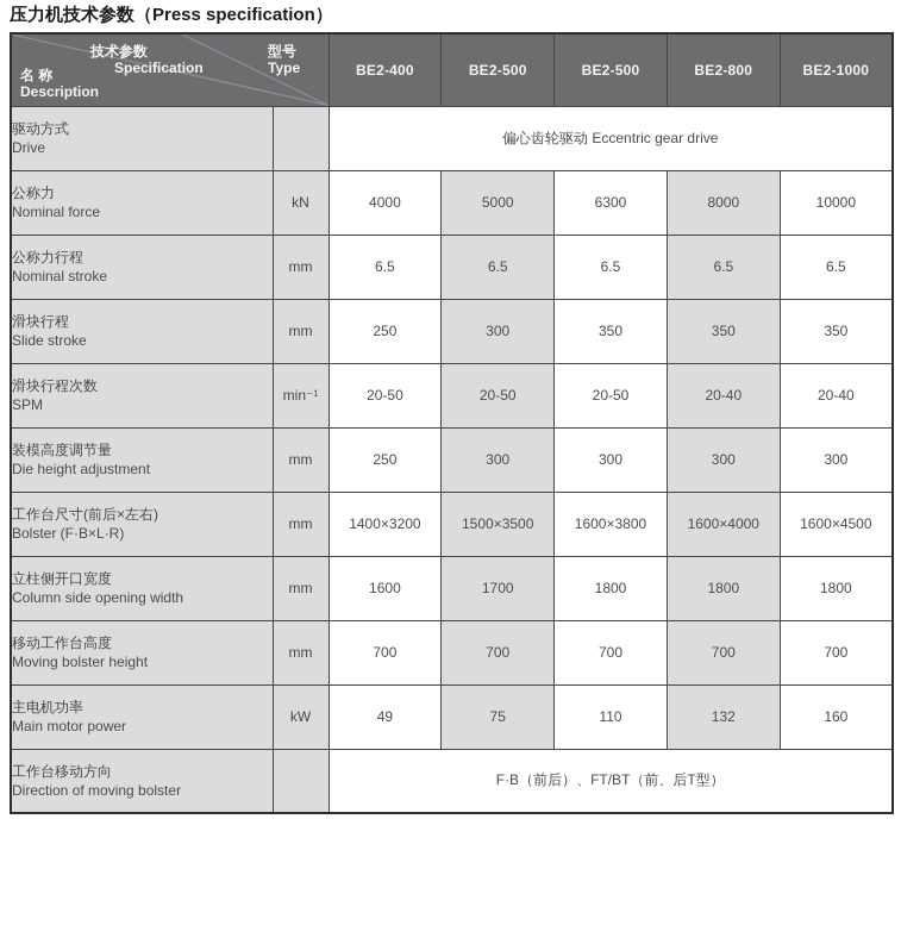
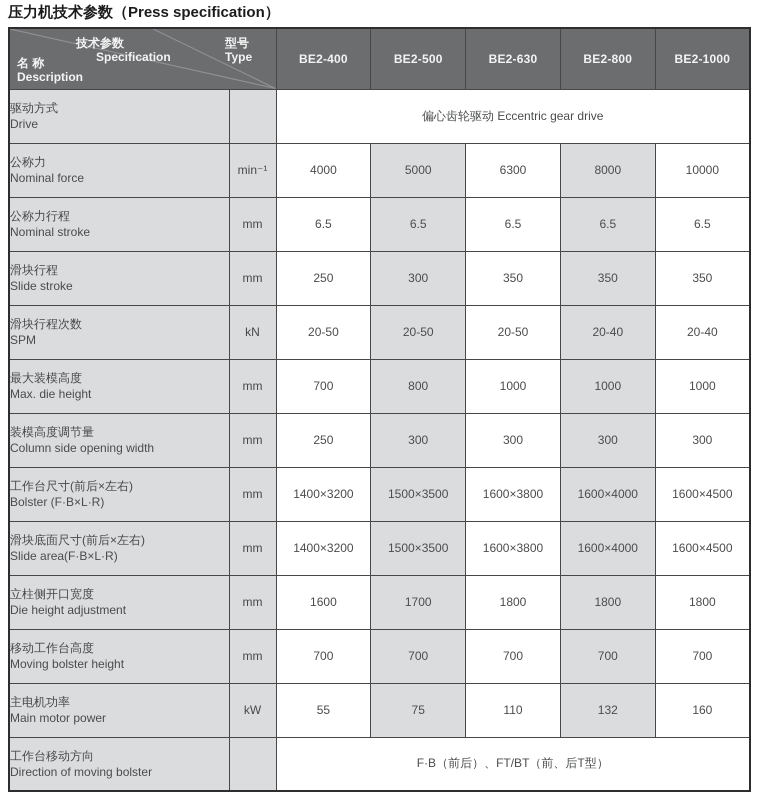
  压力机技术参数（Press specification）
- 技术参数 Specification 型号 Type 名 称 Description	BE2-400	BE2-500	BE2-500	BE2-800	BE2-1000
+ 技术参数 Specification 型号 Type 名 称 Description	BE2-400	BE2-500	BE2-630	BE2-800	BE2-1000
  驱动方式Drive		偏心齿轮驱动 Eccentric gear drive
- 公称力Nominal force	kN	4000	5000	6300	8000	10000
+ 公称力Nominal force	min⁻¹	4000	5000	6300	8000	10000
  公称力行程Nominal stroke	mm	6.5	6.5	6.5	6.5	6.5
  滑块行程Slide stroke	mm	250	300	350	350	350
- 滑块行程次数SPM	min⁻¹	20-50	20-50	20-50	20-40	20-40
+ 滑块行程次数SPM	kN	20-50	20-50	20-50	20-40	20-40
+ 最大装模高度Max. die height	mm	700	800	1000	1000	1000
- 装模高度调节量Die height adjustment	mm	250	300	300	300	300
+ 装模高度调节量Column side opening width	mm	250	300	300	300	300
  工作台尺寸(前后×左右)Bolster (F·B×L·R)	mm	1400×3200	1500×3500	1600×3800	1600×4000	1600×4500
+ 滑块底面尺寸(前后×左右)Slide area(F·B×L·R)	mm	1400×3200	1500×3500	1600×3800	1600×4000	1600×4500
- 立柱侧开口宽度Column side opening width	mm	1600	1700	1800	1800	1800
+ 立柱侧开口宽度Die height adjustment	mm	1600	1700	1800	1800	1800
  移动工作台高度Moving bolster height	mm	700	700	700	700	700
- 主电机功率Main motor power	kW	49	75	110	132	160
+ 主电机功率Main motor power	kW	55	75	110	132	160
  工作台移动方向Direction of moving bolster		F·B（前后）、FT/BT（前、后T型）
